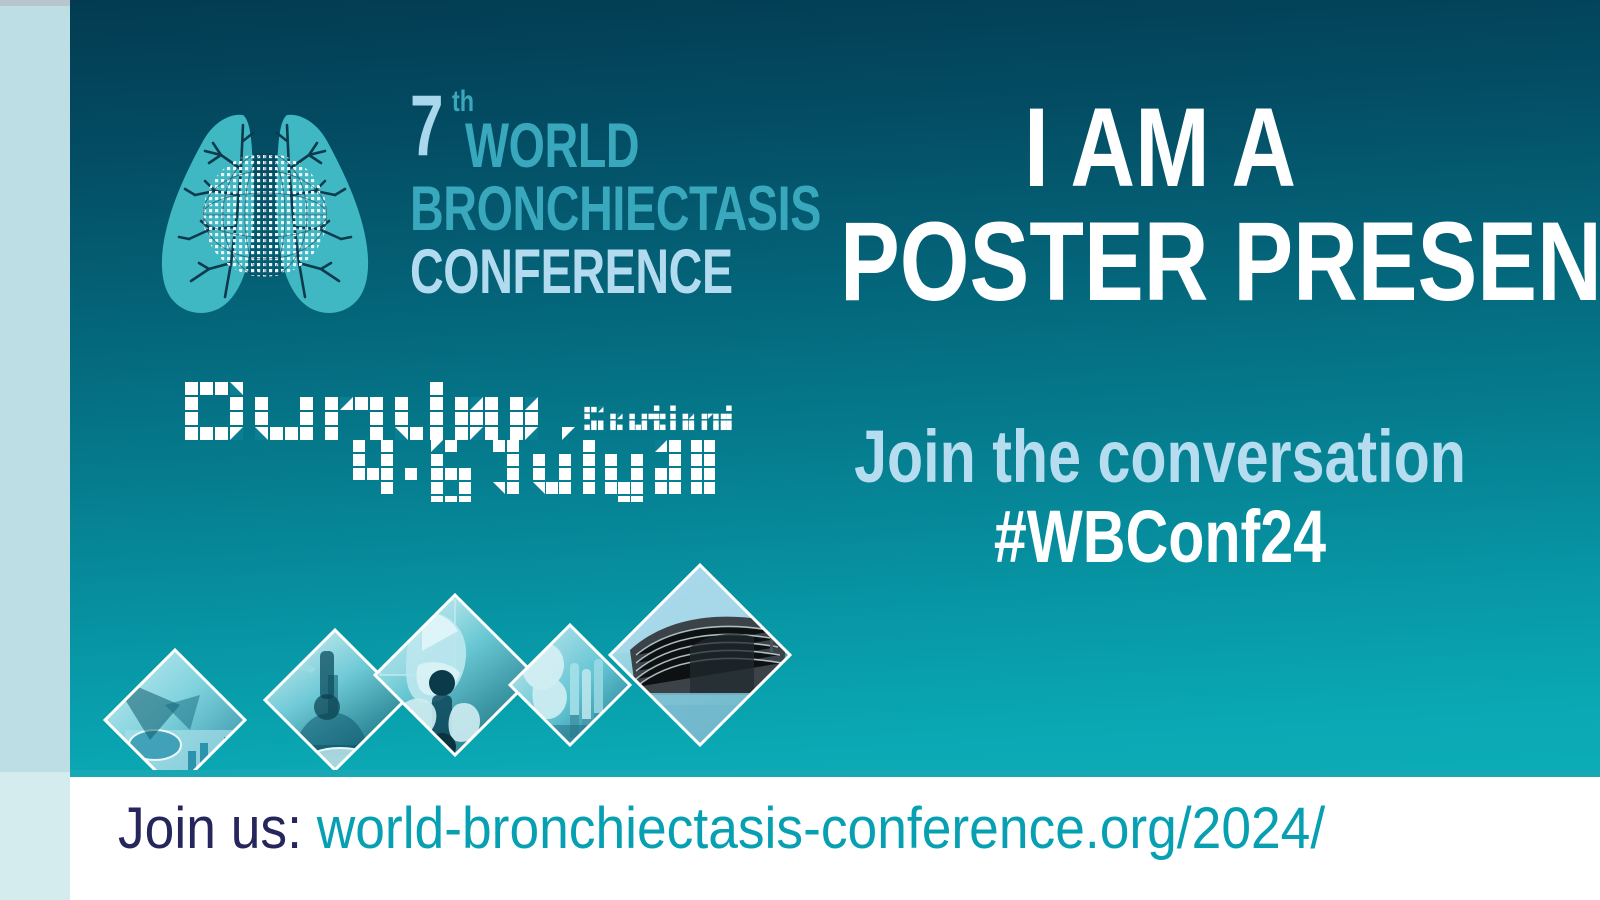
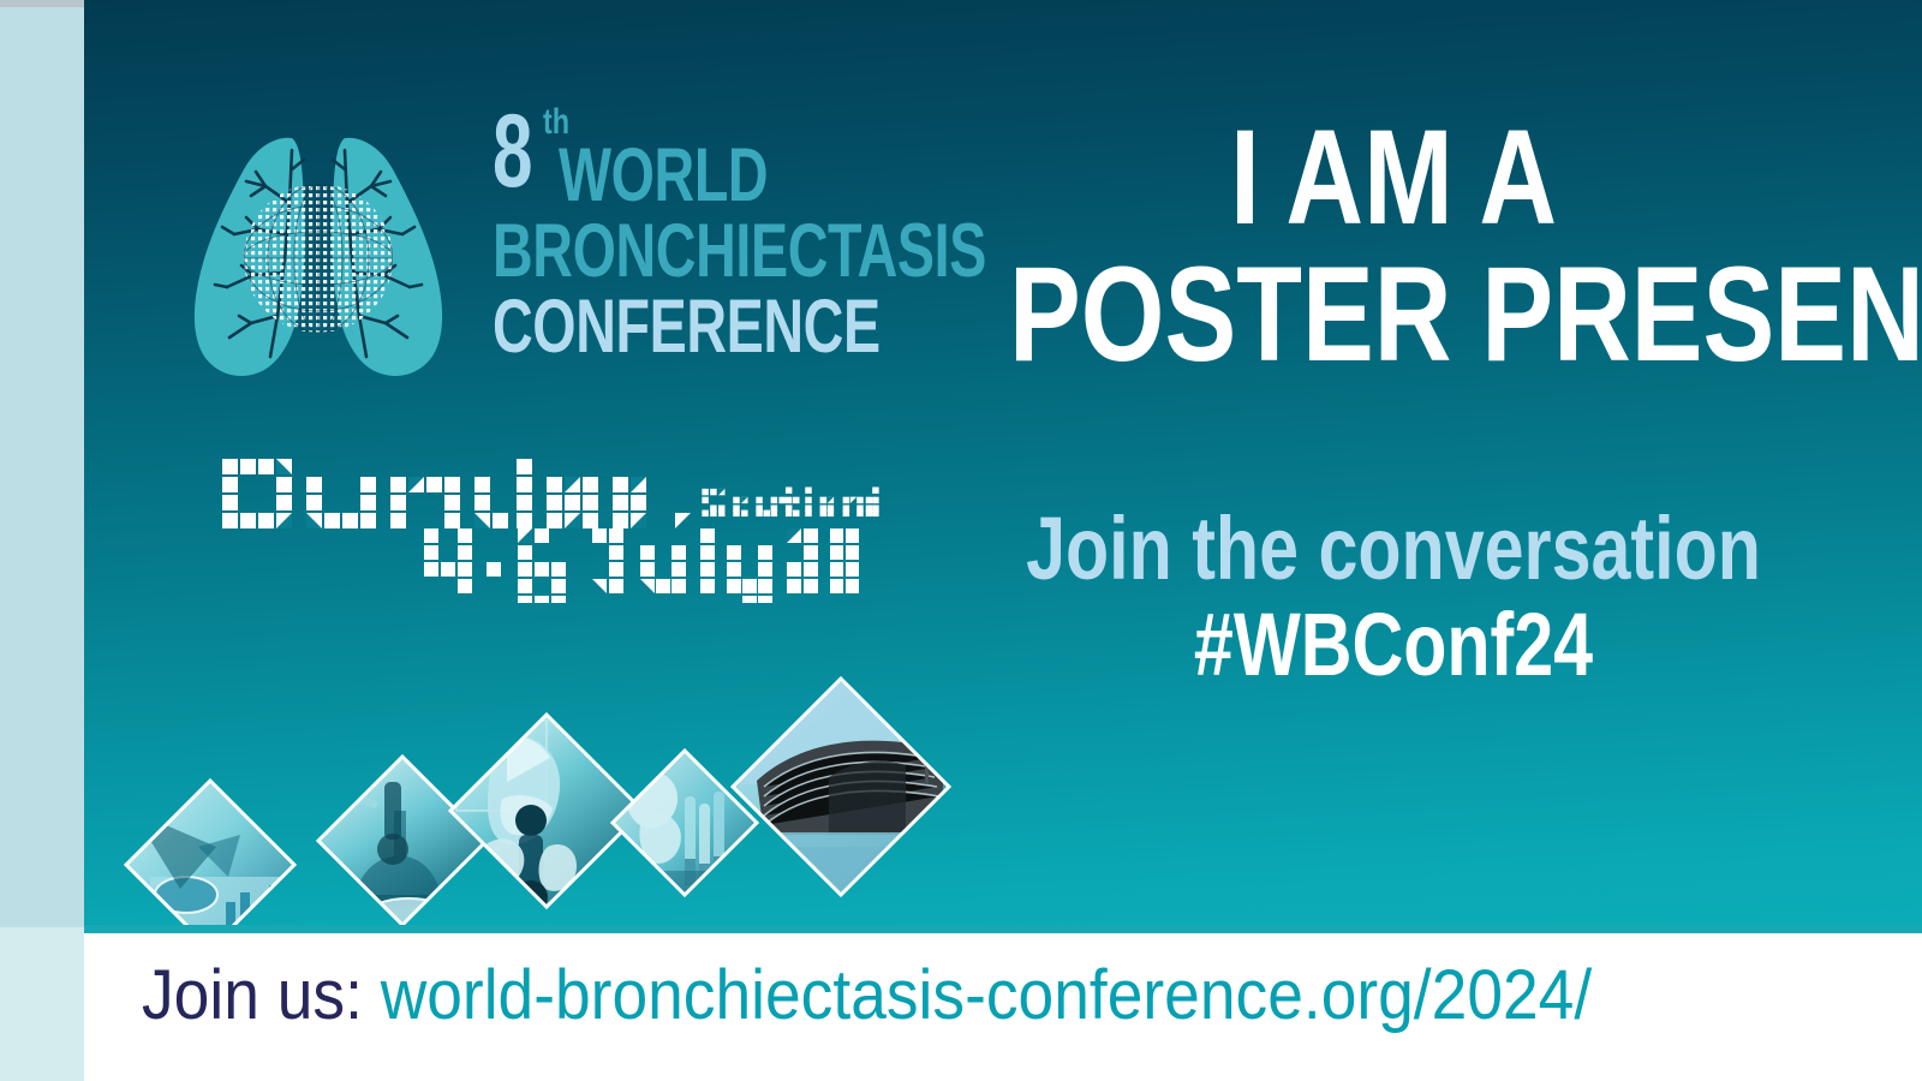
- 7
+ 8
  th
  WORLD
  BRONCHIECTASIS
  CONFERENCE
  I AM A
  POSTER PRESEN
  Join the conversation
  #WBConf24
  Join us: world-bronchiectasis-conference.org/2024/
